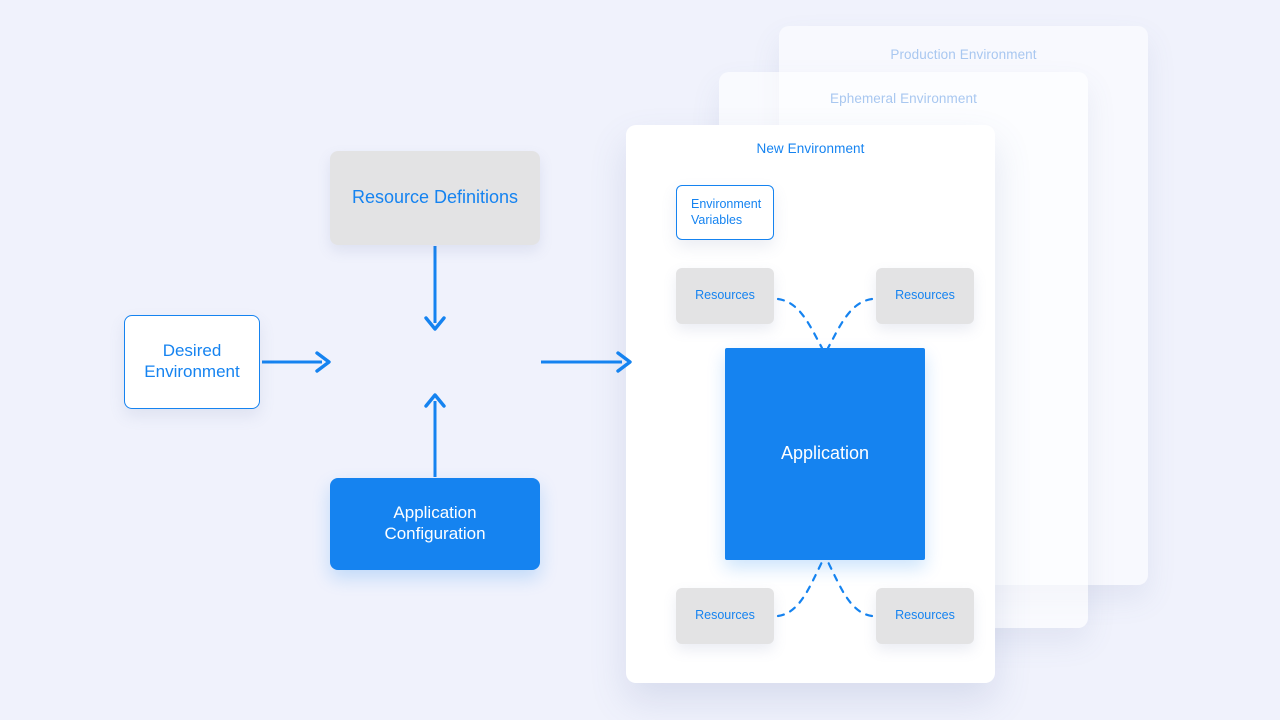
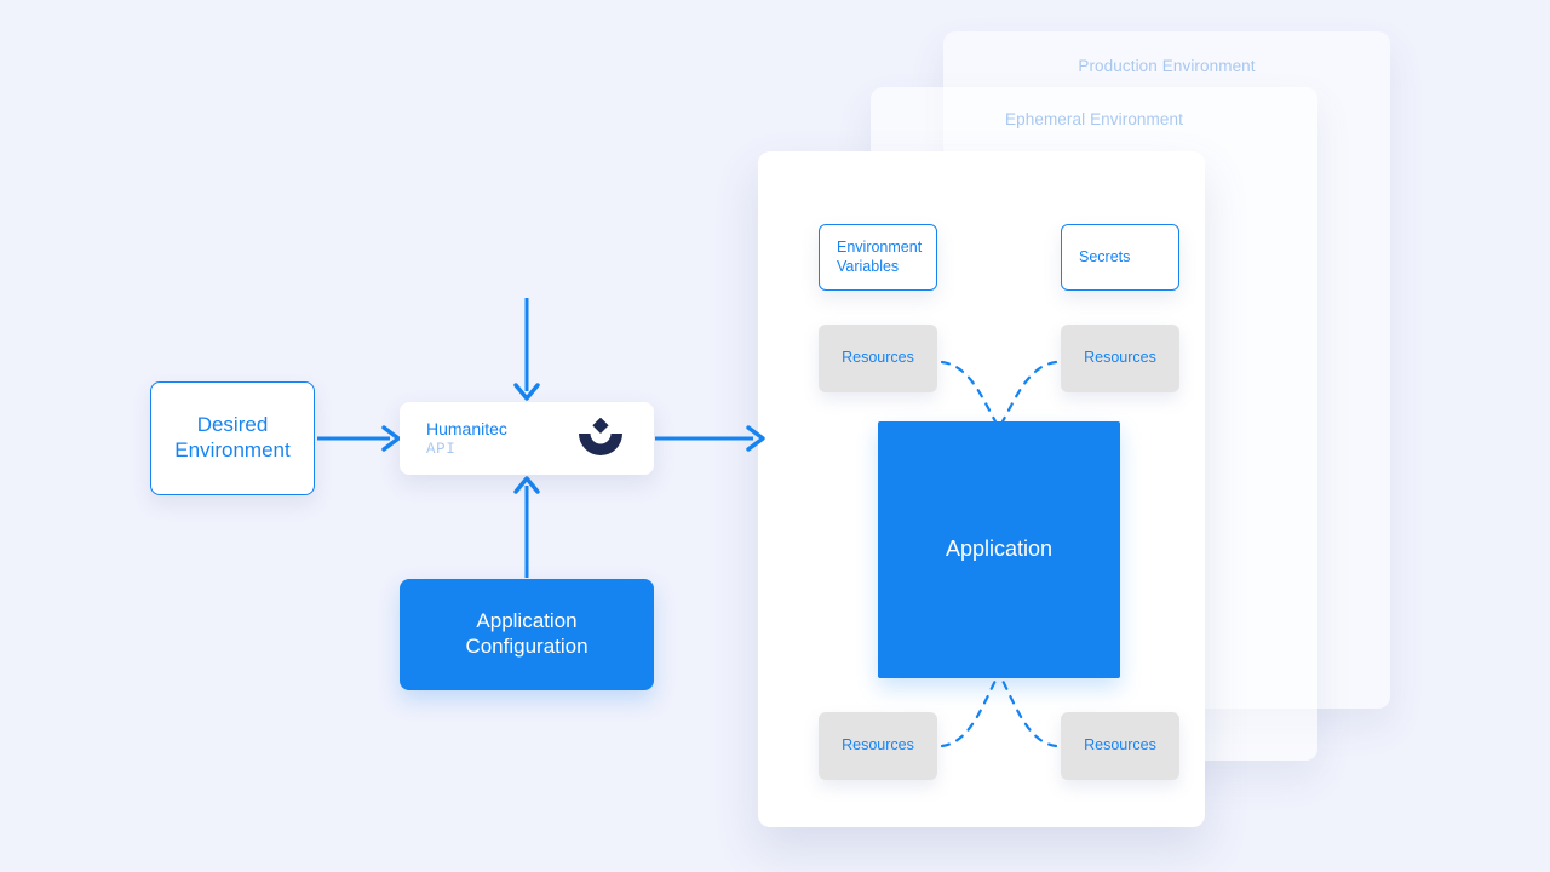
  Production Environment
  Ephemeral Environment
- New Environment
  Desired
  Environment
- Resource Definitions
  Application
  Configuration
+ Humanitec
+ API
  Environment
  Variables
+ Secrets
  Resources
  Resources
  Application
  Resources
  Resources
